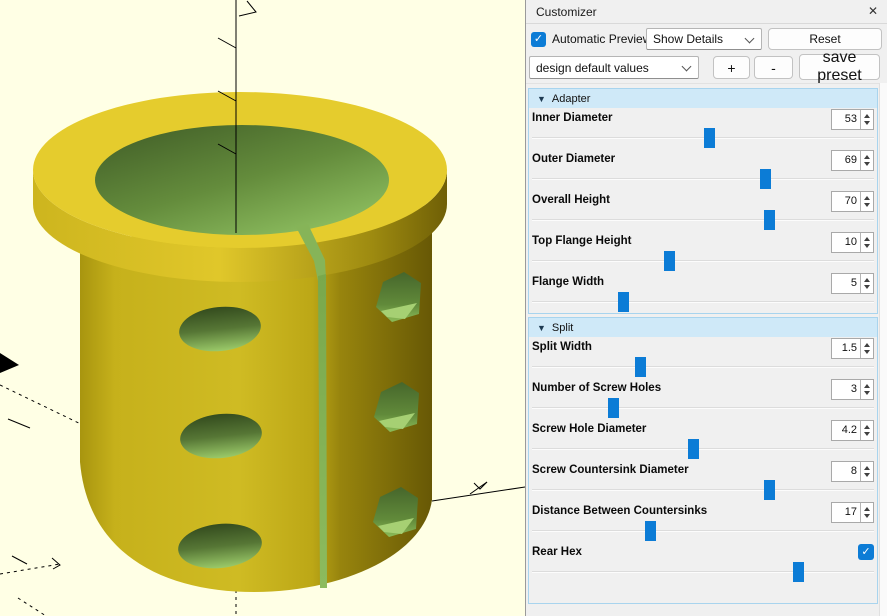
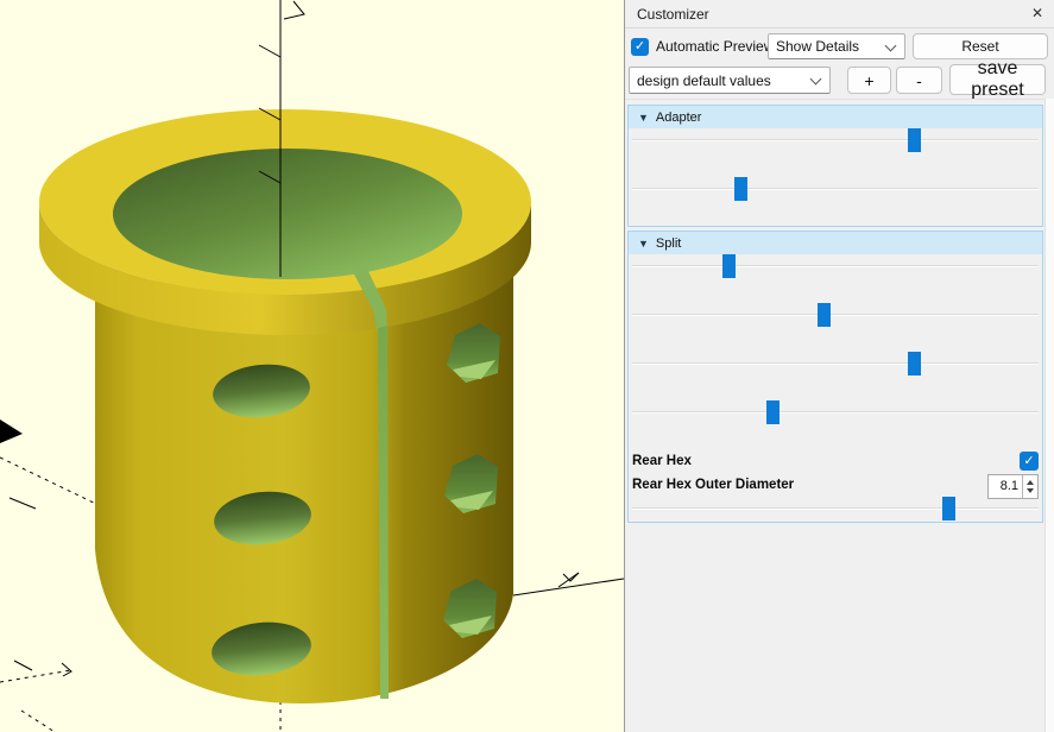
  Customizer
  ✕
  ✓
  Automatic Previe
  Show Details
  Reset
  design default values
  +
  -
  save preset
  ▼
  Adapter
- Inner Diameter
- 53
- Outer Diameter
- 69
- Overall Height
- 70
- Top Flange Height
- 10
- Flange Width
- 5
  ▼
  Split
- Split Width
- 1.5
- Number of Screw Holes
- 3
- Screw Hole Diameter
- 4.2
- Screw Countersink Diameter
- 8
- Distance Between Countersinks
- 17
  Rear Hex
  ✓
+ Rear Hex Outer Diameter
+ 8.1
